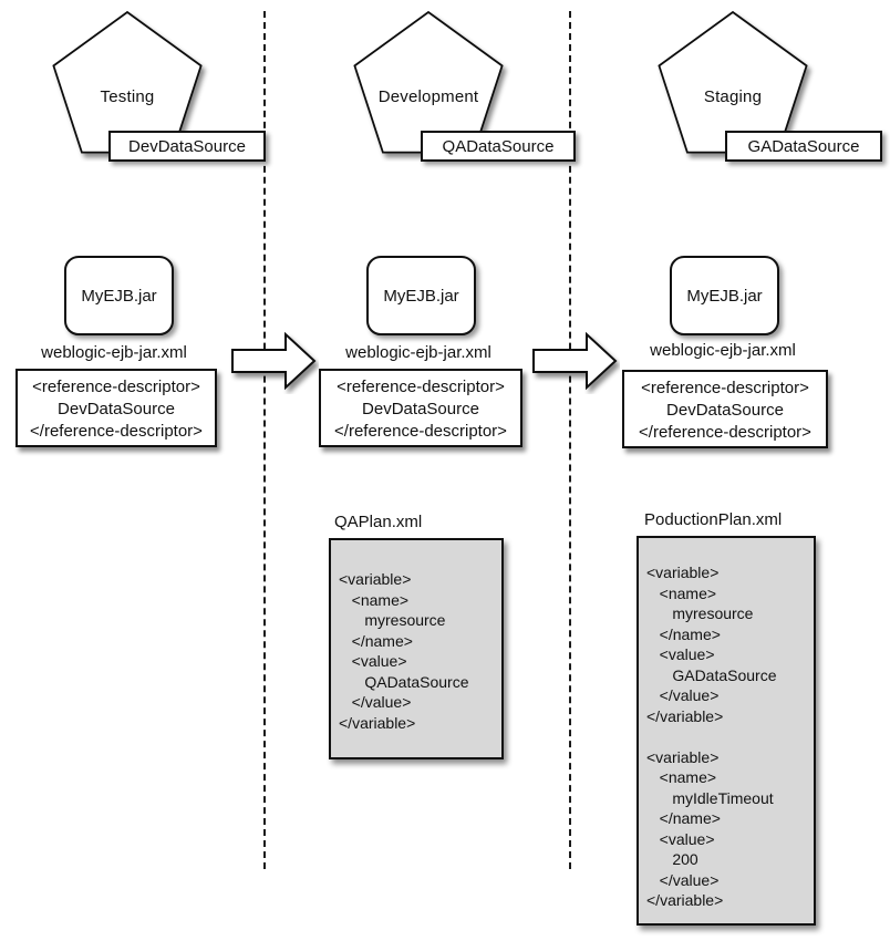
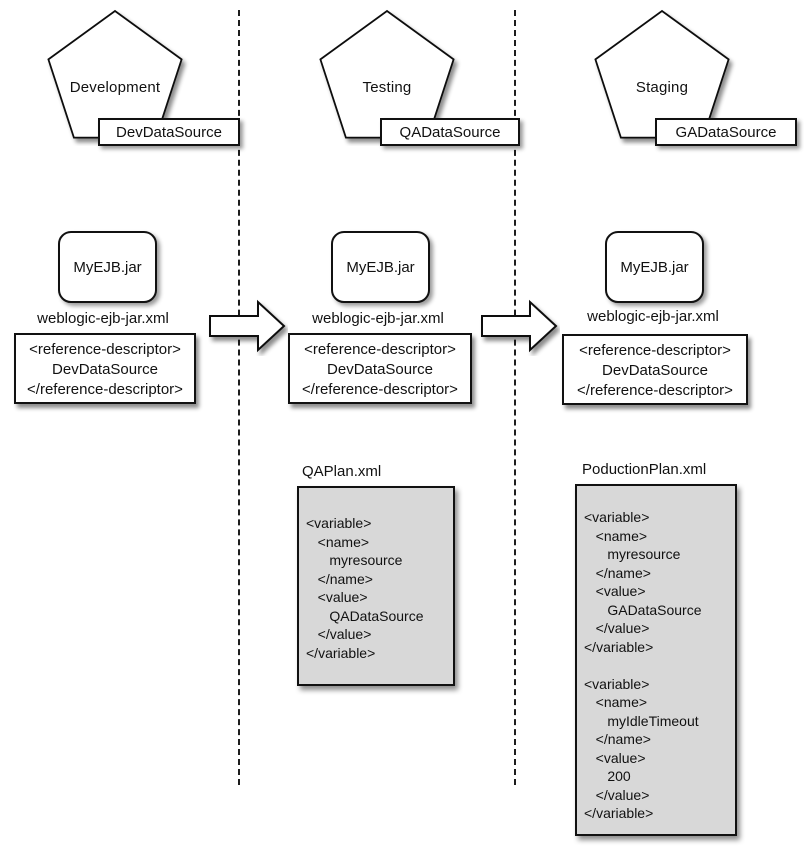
- Testing
+ Development
  DevDataSource
  MyEJB.jar
  weblogic-ejb-jar.xml
  <reference-descriptor>
  DevDataSource
  </reference-descriptor>
- Development
+ Testing
  QADataSource
  MyEJB.jar
  weblogic-ejb-jar.xml
  <reference-descriptor>
  DevDataSource
  </reference-descriptor>
  QAPlan.xml
  <variable>
  <name>
  myresource
  </name>
  <value>
  QADataSource
  </value>
  </variable>
  Staging
  GADataSource
  MyEJB.jar
  weblogic-ejb-jar.xml
  <reference-descriptor>
  DevDataSource
  </reference-descriptor>
  PoductionPlan.xml
  <variable>
  <name>
  myresource
  </name>
  <value>
  GADataSource
  </value>
  </variable>
  <variable>
  <name>
  myIdleTimeout
  </name>
  <value>
  200
  </value>
  </variable>
